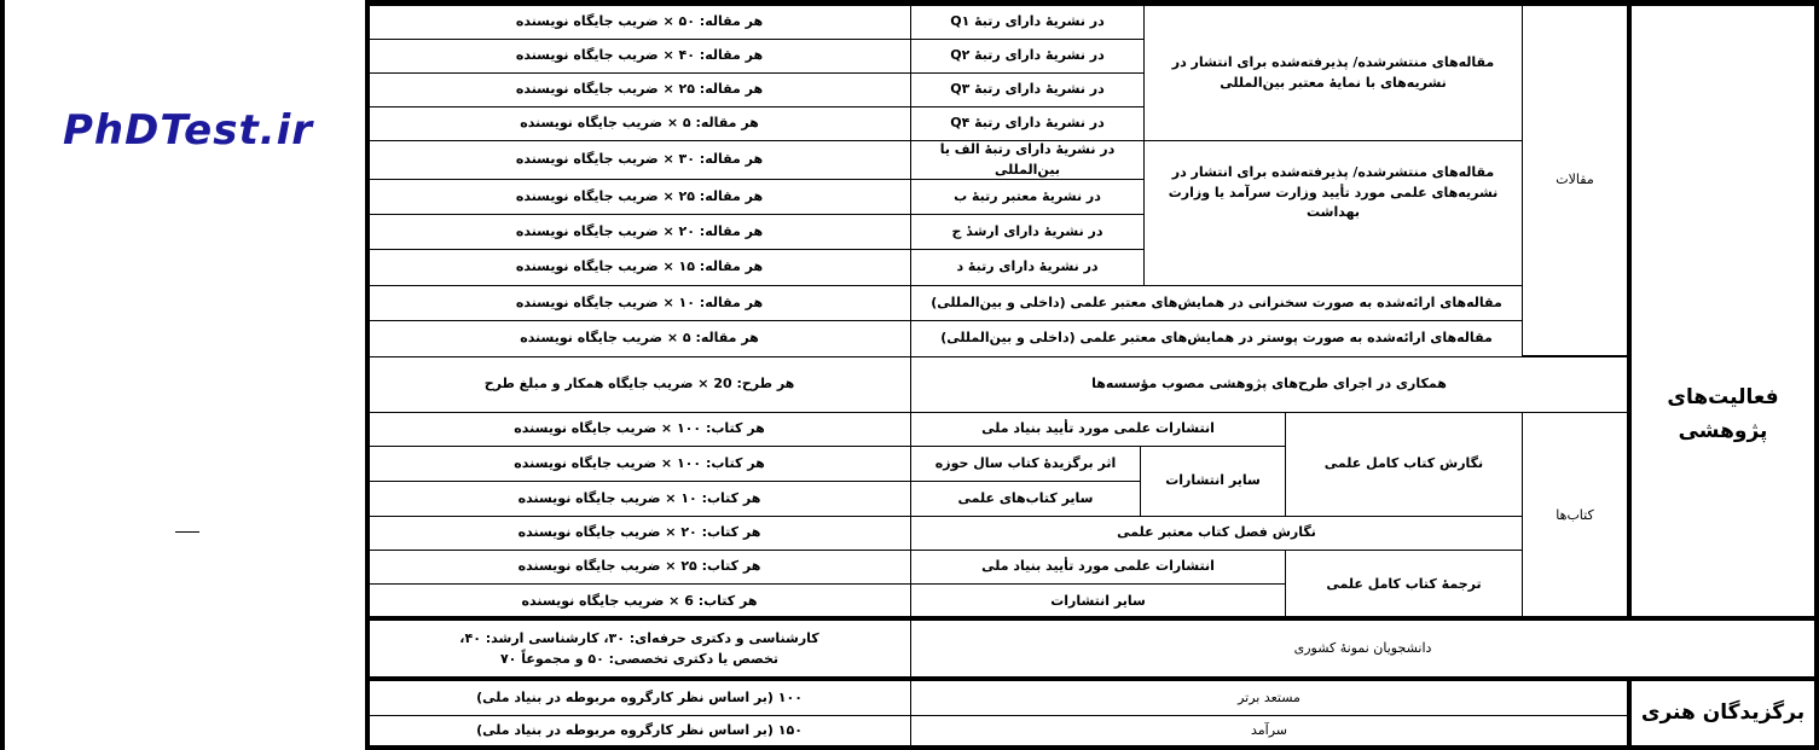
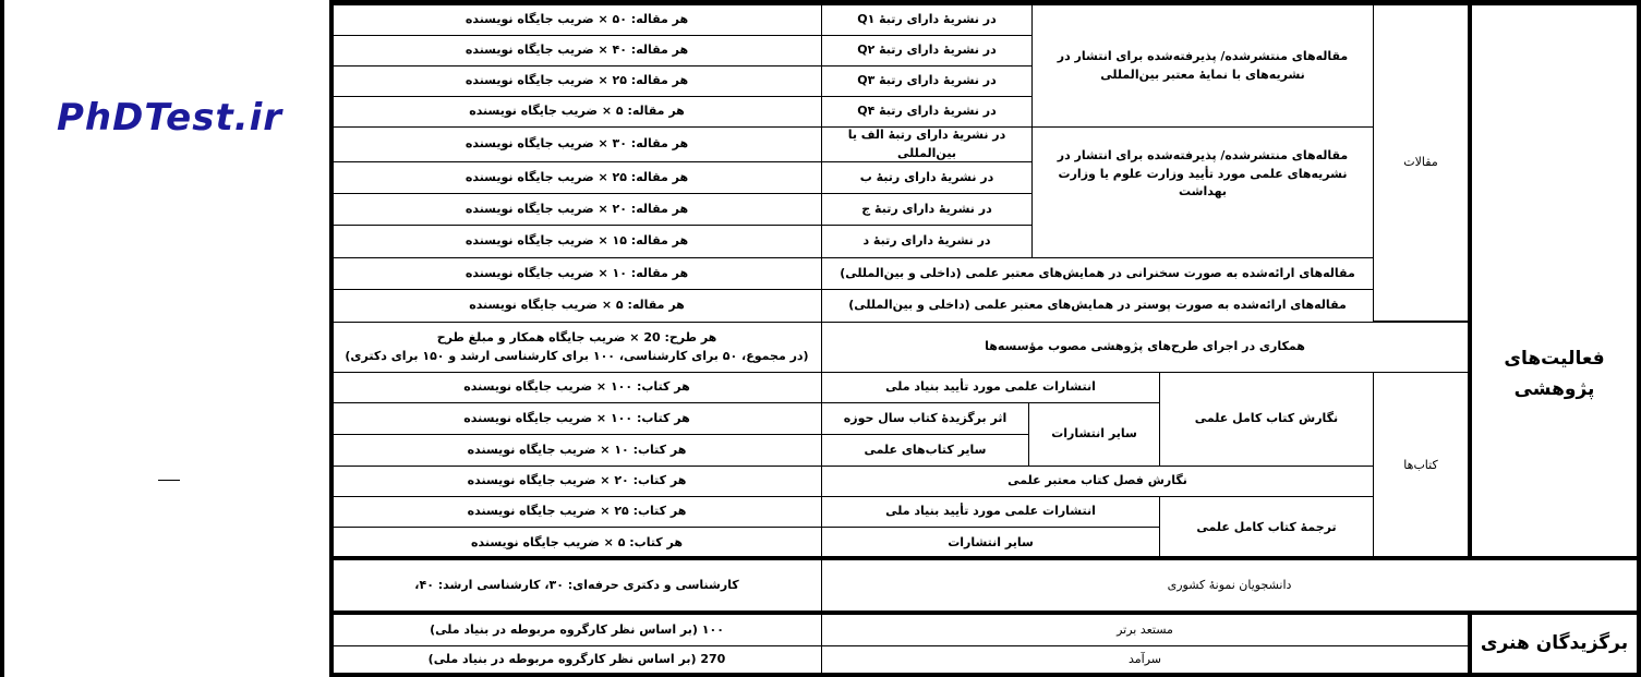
  PhDTest.ir
  فعالیت‌های پژوهشی
  مقالات
  مقاله‌های منتشرشده/ پذیرفته‌شده برای انتشار در نشریه‌های با نمایهٔ معتبر بین‌المللی
  در نشریهٔ دارای رتبهٔ Q۱
  در نشریهٔ دارای رتبهٔ Q۲
  در نشریهٔ دارای رتبهٔ Q۳
  در نشریهٔ دارای رتبهٔ Q۴
  هر مقاله: ۵۰ × ضریب جایگاه نویسنده
  هر مقاله: ۴۰ × ضریب جایگاه نویسنده
  هر مقاله: ۲۵ × ضریب جایگاه نویسنده
  هر مقاله: ۵ × ضریب جایگاه نویسنده
- مقاله‌های منتشرشده/ پذیرفته‌شده برای انتشار در نشریه‌های علمی مورد تأیید وزارت سرآمد یا وزارت بهداشت
+ مقاله‌های منتشرشده/ پذیرفته‌شده برای انتشار در نشریه‌های علمی مورد تأیید وزارت علوم یا وزارت بهداشت
  در نشریهٔ دارای رتبهٔ الف یا بین‌المللی
- در نشریهٔ معتبر رتبهٔ ب
+ در نشریهٔ دارای رتبهٔ ب
- در نشریهٔ دارای ارشدٔ ج
+ در نشریهٔ دارای رتبهٔ ج
  در نشریهٔ دارای رتبهٔ د
  هر مقاله: ۳۰ × ضریب جایگاه نویسنده
  هر مقاله: ۲۵ × ضریب جایگاه نویسنده
  هر مقاله: ۲۰ × ضریب جایگاه نویسنده
  هر مقاله: ۱۵ × ضریب جایگاه نویسنده
  مقاله‌های ارائه‌شده به صورت سخنرانی در همایش‌های معتبر علمی (داخلی و بین‌المللی)
  مقاله‌های ارائه‌شده به صورت پوستر در همایش‌های معتبر علمی (داخلی و بین‌المللی)
  هر مقاله: ۱۰ × ضریب جایگاه نویسنده
  هر مقاله: ۵ × ضریب جایگاه نویسنده
  همکاری در اجرای طرح‌های پژوهشی مصوب مؤسسه‌ها
  هر طرح: 20 × ضریب جایگاه همکار و مبلغ طرح
+ (در مجموع، ۵۰ برای کارشناسی، ۱۰۰ برای کارشناسی ارشد و ۱۵۰ برای دکتری)
  کتاب‌ها
  نگارش کتاب کامل علمی
  انتشارات علمی مورد تأیید بنیاد ملی
  سایر انتشارات
  اثر برگزیدهٔ کتاب سال حوزه
  سایر کتاب‌های علمی
  هر کتاب: ۱۰۰ × ضریب جایگاه نویسنده
  هر کتاب: ۱۰۰ × ضریب جایگاه نویسنده
  هر کتاب: ۱۰ × ضریب جایگاه نویسنده
  نگارش فصل کتاب معتبر علمی
  هر کتاب: ۲۰ × ضریب جایگاه نویسنده
  ترجمهٔ کتاب کامل علمی
  انتشارات علمی مورد تأیید بنیاد ملی
  سایر انتشارات
  هر کتاب: ۲۵ × ضریب جایگاه نویسنده
- هر کتاب: 6 × ضریب جایگاه نویسنده
+ هر کتاب: ۵ × ضریب جایگاه نویسنده
  دانشجویان نمونهٔ کشوری
  کارشناسی و دکتری حرفه‌ای: ۳۰، کارشناسی ارشد: ۴۰،
- تخصص یا دکتری تخصصی: ۵۰ و مجموعاً ۷۰
  برگزیدگان هنری
  مستعد برتر
  سرآمد
  ۱۰۰ (بر اساس نظر کارگروه مربوطه در بنیاد ملی)
- ۱۵۰ (بر اساس نظر کارگروه مربوطه در بنیاد ملی)
+ 270 (بر اساس نظر کارگروه مربوطه در بنیاد ملی)
